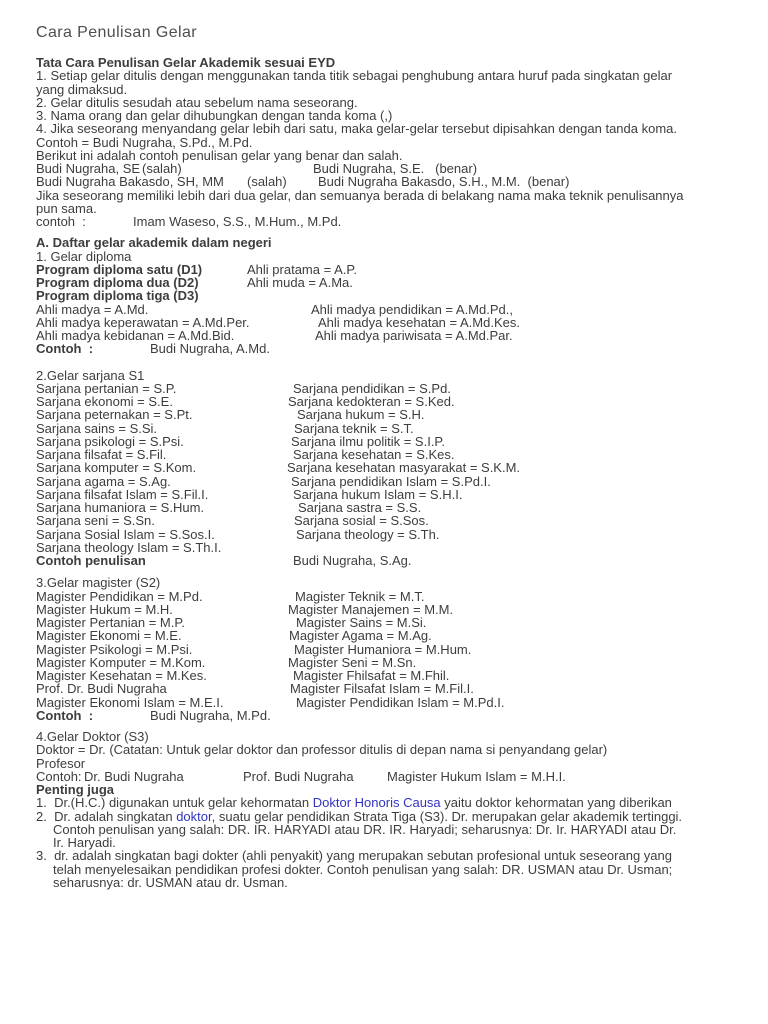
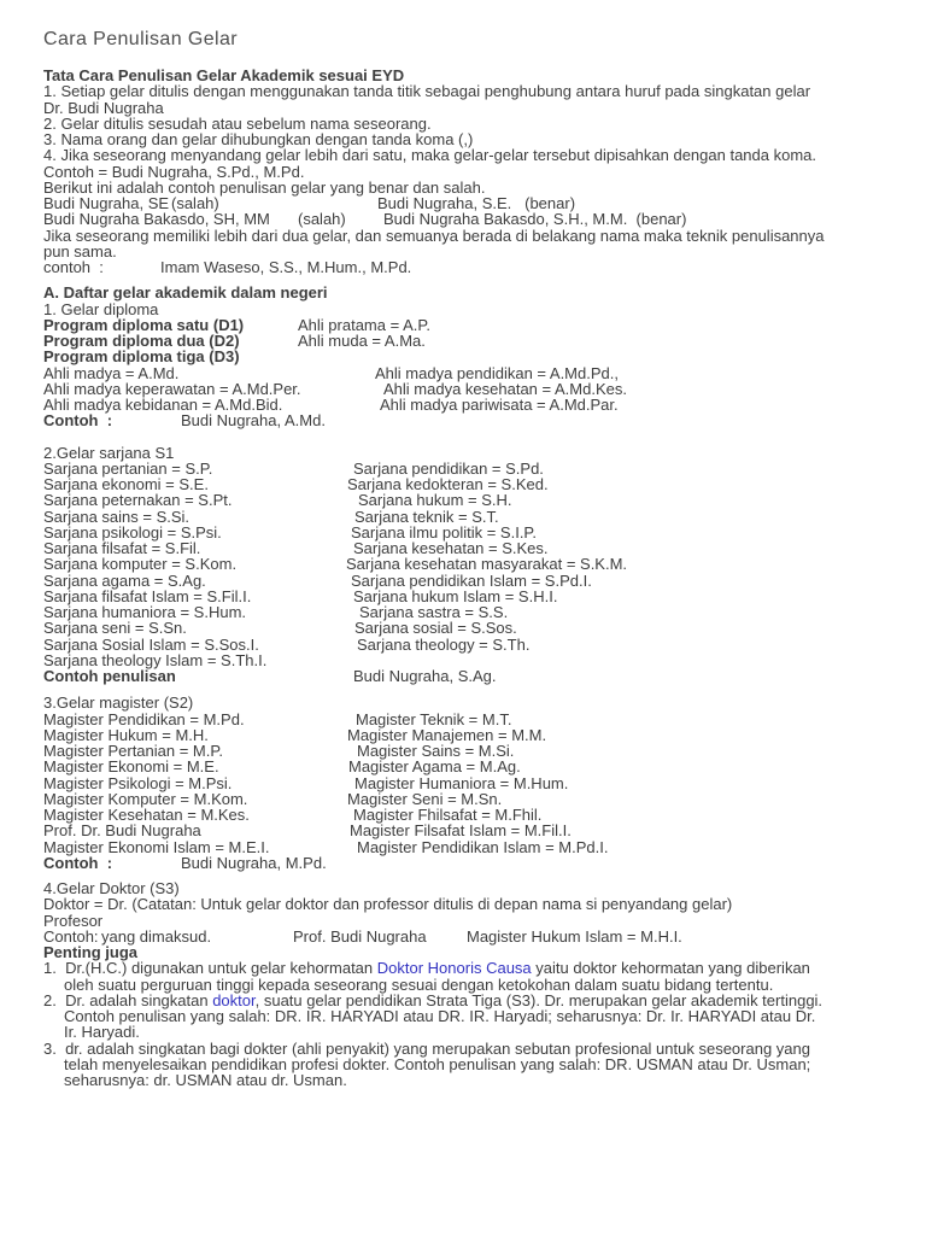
  Cara Penulisan Gelar
  Tata Cara Penulisan Gelar Akademik sesuai EYD
  1. Setiap gelar ditulis dengan menggunakan tanda titik sebagai penghubung antara huruf pada singkatan gelar
- yang dimaksud.
+ Dr. Budi Nugraha
  2. Gelar ditulis sesudah atau sebelum nama seseorang.
  3. Nama orang dan gelar dihubungkan dengan tanda koma (,)
  4. Jika seseorang menyandang gelar lebih dari satu, maka gelar-gelar tersebut dipisahkan dengan tanda koma.
  Contoh = Budi Nugraha, S.Pd., M.Pd.
  Berikut ini adalah contoh penulisan gelar yang benar dan salah.
  Budi Nugraha, SE
  (salah)
  Budi Nugraha, S.E. (benar)
  Budi Nugraha Bakasdo, SH, MM
  (salah)
  Budi Nugraha Bakasdo, S.H., M.M. (benar)
  Jika seseorang memiliki lebih dari dua gelar, dan semuanya berada di belakang nama maka teknik penulisannya
  pun sama.
  contoh :
  Imam Waseso, S.S., M.Hum., M.Pd.
  A. Daftar gelar akademik dalam negeri
  1. Gelar diploma
  Program diploma satu (D1)
  Ahli pratama = A.P.
  Program diploma dua (D2)
  Ahli muda = A.Ma.
  Program diploma tiga (D3)
  Ahli madya = A.Md.
  Ahli madya pendidikan = A.Md.Pd.,
  Ahli madya keperawatan = A.Md.Per.
  Ahli madya kesehatan = A.Md.Kes.
  Ahli madya kebidanan = A.Md.Bid.
  Ahli madya pariwisata = A.Md.Par.
  Contoh :
  Budi Nugraha, A.Md.
  2.Gelar sarjana S1
  Sarjana pertanian = S.P.
  Sarjana pendidikan = S.Pd.
  Sarjana ekonomi = S.E.
  Sarjana kedokteran = S.Ked.
  Sarjana peternakan = S.Pt.
  Sarjana hukum = S.H.
  Sarjana sains = S.Si.
  Sarjana teknik = S.T.
  Sarjana psikologi = S.Psi.
  Sarjana ilmu politik = S.I.P.
  Sarjana filsafat = S.Fil.
  Sarjana kesehatan = S.Kes.
  Sarjana komputer = S.Kom.
  Sarjana kesehatan masyarakat = S.K.M.
  Sarjana agama = S.Ag.
  Sarjana pendidikan Islam = S.Pd.I.
  Sarjana filsafat Islam = S.Fil.I.
  Sarjana hukum Islam = S.H.I.
  Sarjana humaniora = S.Hum.
  Sarjana sastra = S.S.
  Sarjana seni = S.Sn.
  Sarjana sosial = S.Sos.
  Sarjana Sosial Islam = S.Sos.I.
  Sarjana theology = S.Th.
  Sarjana theology Islam = S.Th.I.
  Contoh penulisan
  Budi Nugraha, S.Ag.
  3.Gelar magister (S2)
  Magister Pendidikan = M.Pd.
  Magister Teknik = M.T.
  Magister Hukum = M.H.
  Magister Manajemen = M.M.
  Magister Pertanian = M.P.
  Magister Sains = M.Si.
  Magister Ekonomi = M.E.
  Magister Agama = M.Ag.
  Magister Psikologi = M.Psi.
  Magister Humaniora = M.Hum.
  Magister Komputer = M.Kom.
  Magister Seni = M.Sn.
  Magister Kesehatan = M.Kes.
  Magister Fhilsafat = M.Fhil.
  Prof. Dr. Budi Nugraha
  Magister Filsafat Islam = M.Fil.I.
  Magister Ekonomi Islam = M.E.I.
  Magister Pendidikan Islam = M.Pd.I.
  Contoh :
  Budi Nugraha, M.Pd.
  4.Gelar Doktor (S3)
  Doktor = Dr. (Catatan: Untuk gelar doktor dan professor ditulis di depan nama si penyandang gelar)
  Profesor
  Contoh:
- Dr. Budi Nugraha
+ yang dimaksud.
  Prof. Budi Nugraha
  Magister Hukum Islam = M.H.I.
  Penting juga
  1. Dr.(H.C.) digunakan untuk gelar kehormatan Doktor Honoris Causa yaitu doktor kehormatan yang diberikan
+ oleh suatu perguruan tinggi kepada seseorang sesuai dengan ketokohan dalam suatu bidang tertentu.
  2. Dr. adalah singkatan doktor, suatu gelar pendidikan Strata Tiga (S3). Dr. merupakan gelar akademik tertinggi.
  Contoh penulisan yang salah: DR. IR. HARYADI atau DR. IR. Haryadi; seharusnya: Dr. Ir. HARYADI atau Dr.
  Ir. Haryadi.
  3. dr. adalah singkatan bagi dokter (ahli penyakit) yang merupakan sebutan profesional untuk seseorang yang
  telah menyelesaikan pendidikan profesi dokter. Contoh penulisan yang salah: DR. USMAN atau Dr. Usman;
  seharusnya: dr. USMAN atau dr. Usman.
